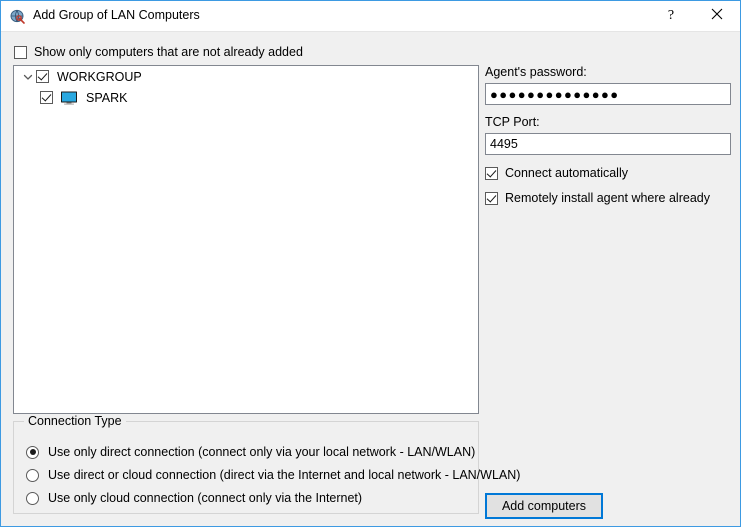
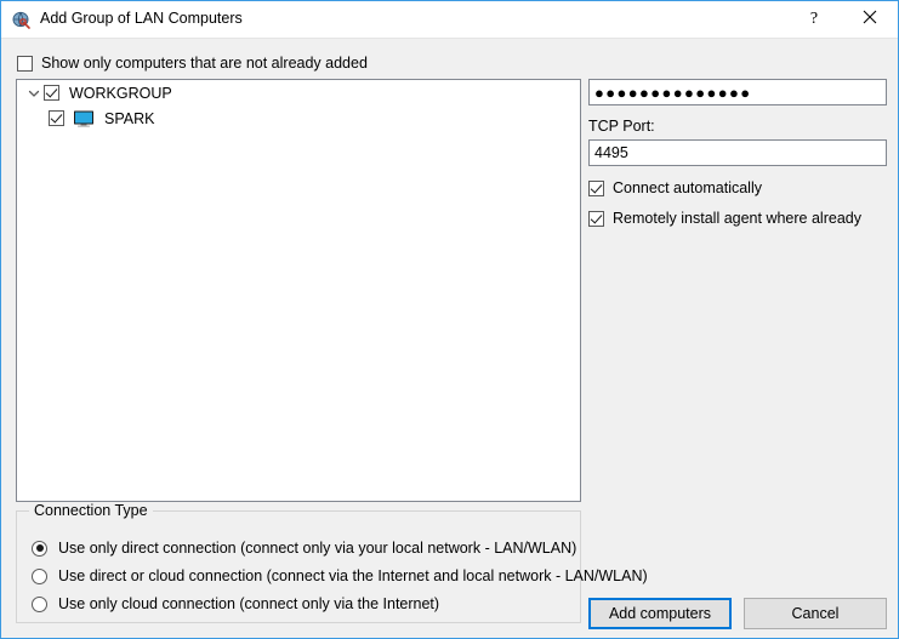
  Add Group of LAN Computers
  ?
  Show only computers that are not already added
  WORKGROUP
  SPARK
- Agent's password:
  ●●●●●●●●●●●●●●
  TCP Port:
  4495
  Connect automatically
  Remotely install agent where already
  Connection Type
  Use only direct connection (connect only via your local network - LAN/WLAN)
- Use direct or cloud connection (direct via the Internet and local network - LAN/WLAN)
+ Use direct or cloud connection (connect via the Internet and local network - LAN/WLAN)
  Use only cloud connection (connect only via the Internet)
  Add computers
+ Cancel
